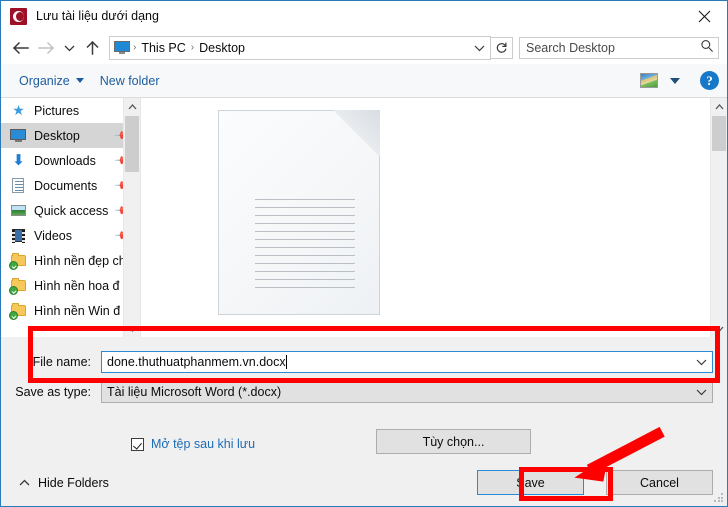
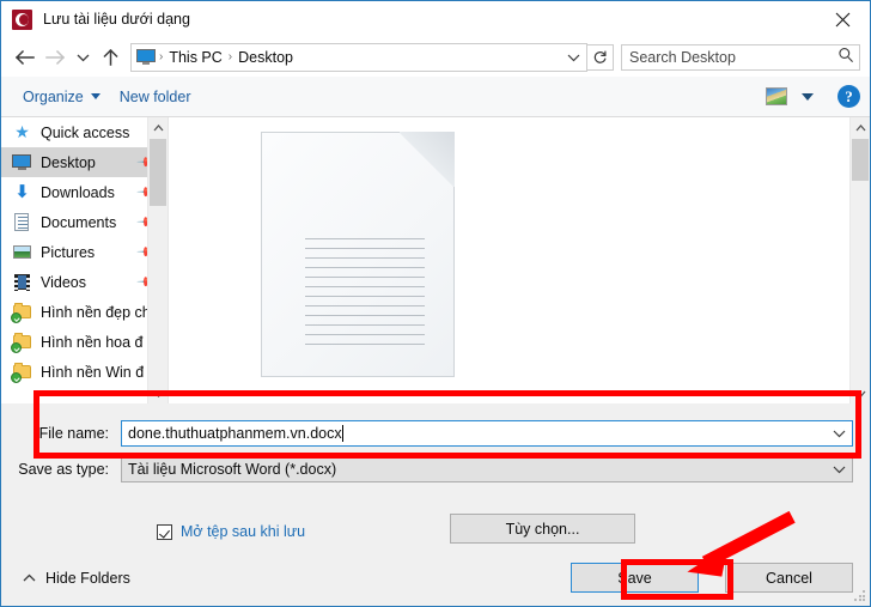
  Lưu tài liệu dưới dạng
  ›
  This PC
  ›
  Desktop
  Search Desktop
  Organize
  New folder
  ?
  ★
- Pictures
+ Quick access
  Desktop
  ⬇
  Downloads
  Documents
- Quick access
+ Pictures
  Videos
  Hình nền đẹp c
  Hình nền hoa đ
  Hình nền Win đ
  File name:
  done.thuthuatphanmem.vn.docx
  Save as type:
  Tài liệu Microsoft Word (*.docx)
  Mở tệp sau khi lưu
  Tùy chọn...
  Hide Folders
  Save
  Cancel
